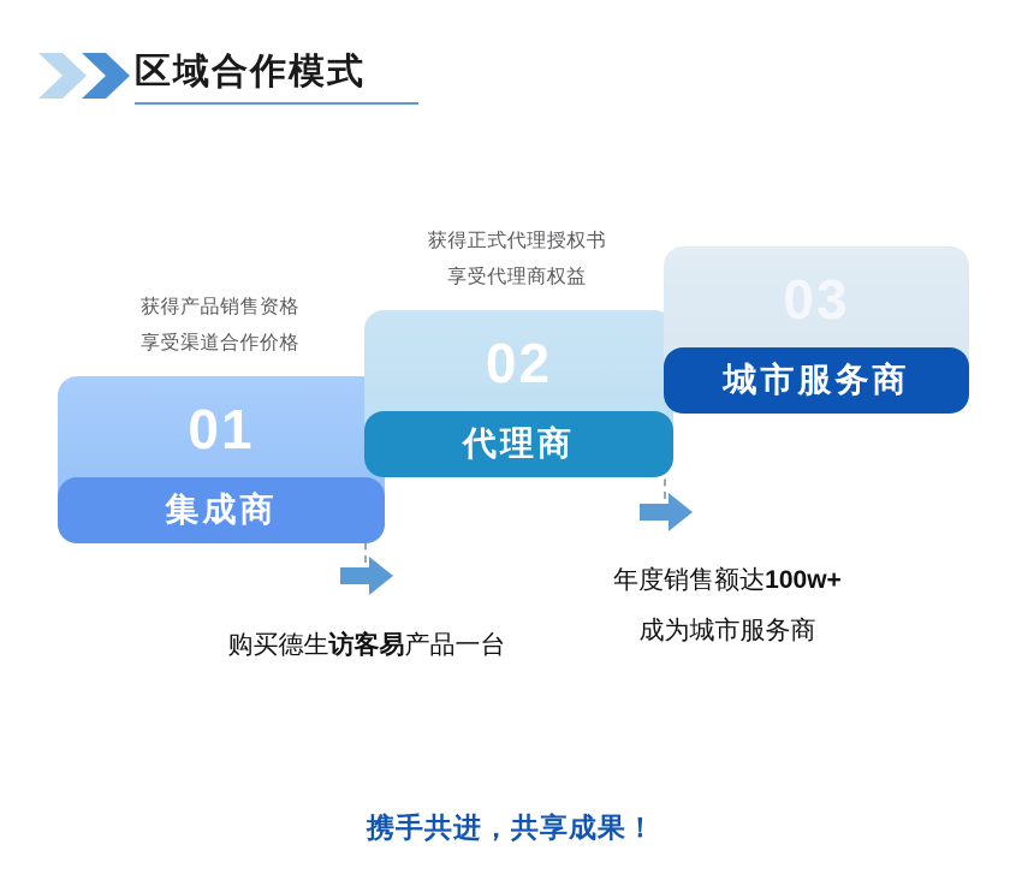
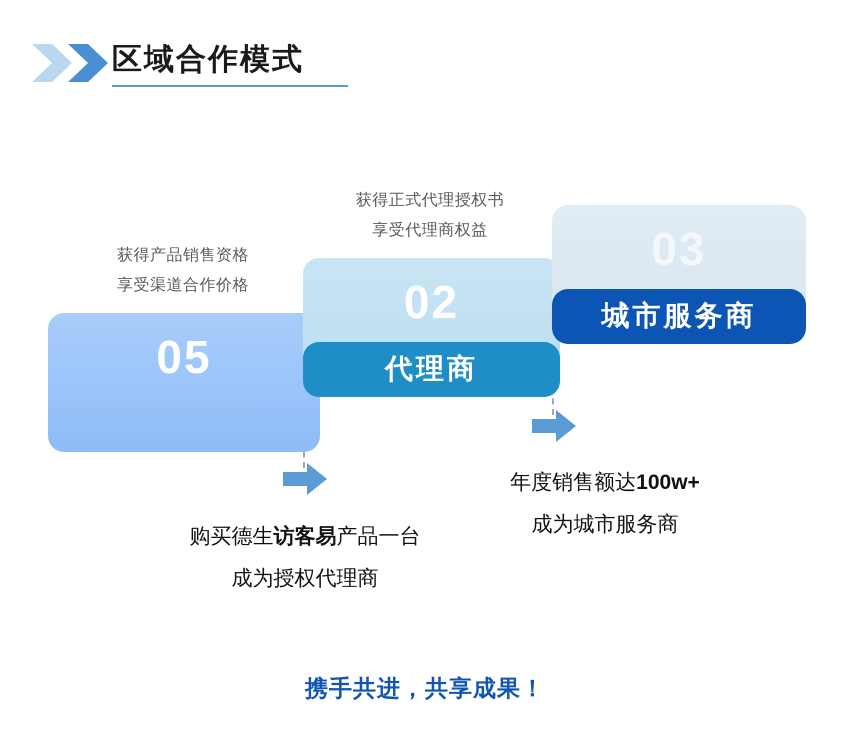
  区域合作模式
  获得产品销售资格
  享受渠道合作价格
  获得正式代理授权书
  享受代理商权益
- 01
+ 05
- 集成商
  02
  代理商
  03
  城市服务商
  购买德生访客易产品一台
+ 成为授权代理商
  年度销售额达100w+
  成为城市服务商
  携手共进，共享成果！
